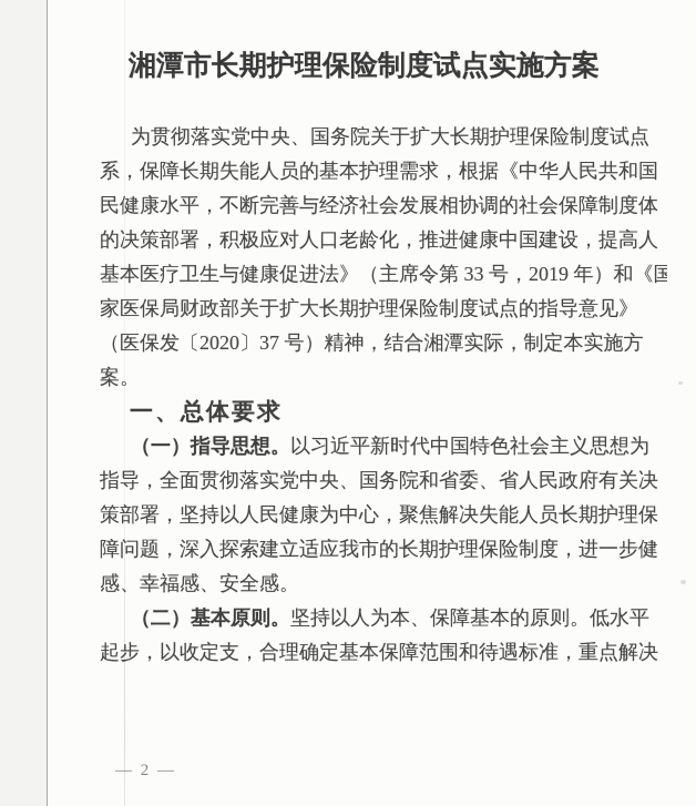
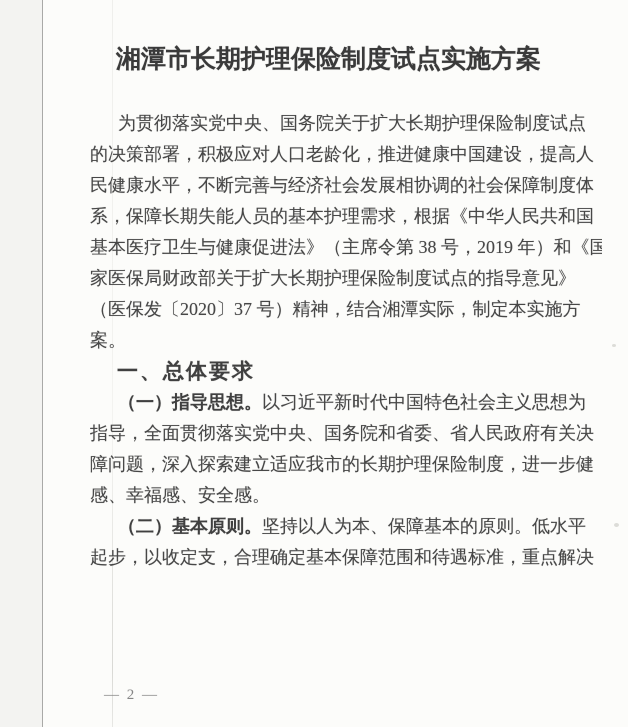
  湘潭市长期护理保险制度试点实施方案
  为贯彻落实党中央、国务院关于扩大长期护理保险制度试点
- 系，保障长期失能人员的基本护理需求，根据《中华人民共和国
+ 的决策部署，积极应对人口老龄化，推进健康中国建设，提高人
  民健康水平，不断完善与经济社会发展相协调的社会保障制度体
- 的决策部署，积极应对人口老龄化，推进健康中国建设，提高人
+ 系，保障长期失能人员的基本护理需求，根据《中华人民共和国
- 基本医疗卫生与健康促进法》（主席令第 33 号，2019 年）和《国
+ 基本医疗卫生与健康促进法》（主席令第 38 号，2019 年）和《国
  家医保局财政部关于扩大长期护理保险制度试点的指导意见》
  （医保发〔2020〕37 号）精神，结合湘潭实际，制定本实施方
  案。
  一、总体要求
  （一）指导思想。以习近平新时代中国特色社会主义思想为
  指导，全面贯彻落实党中央、国务院和省委、省人民政府有关决
- 策部署，坚持以人民健康为中心，聚焦解决失能人员长期护理保
  障问题，深入探索建立适应我市的长期护理保险制度，进一步健
  感、幸福感、安全感。
  （二）基本原则。坚持以人为本、保障基本的原则。低水平
  起步，以收定支，合理确定基本保障范围和待遇标准，重点解决
  — 2 —
